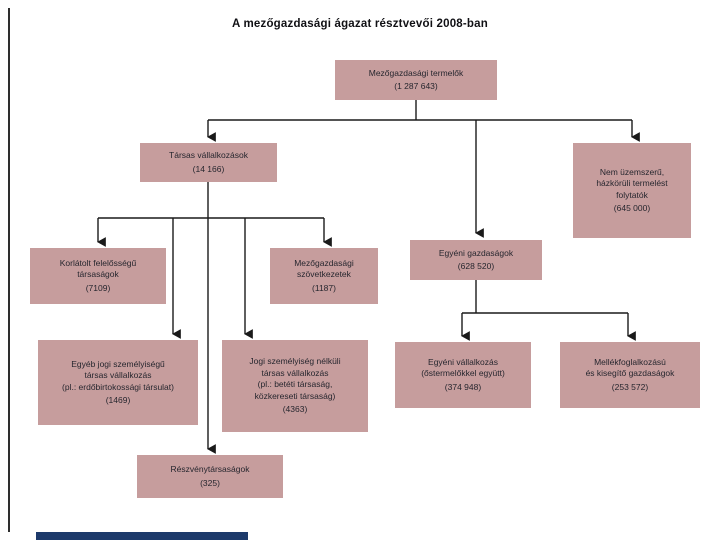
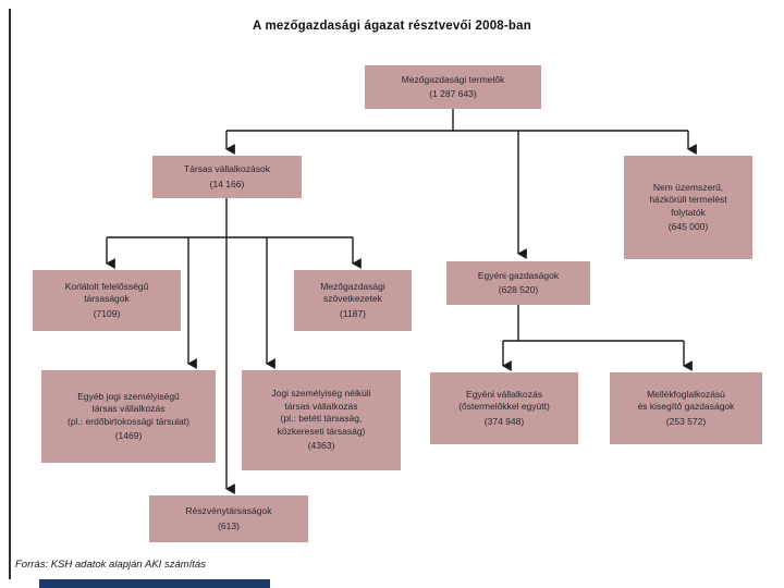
  A mezőgazdasági ágazat résztvevői 2008-ban
  Mezőgazdasági termelők
  (1 287 643)
  Társas vállalkozások
  (14 166)
  Nem üzemszerű,
  házkörüli termelést
  folytatók
  (645 000)
  Egyéni gazdaságok
  (628 520)
  Korlátolt felelősségű
  társaságok
  (7109)
  Mezőgazdasági
  szövetkezetek
  (1187)
  Egyéb jogi személyiségű
  társas vállalkozás
  (pl.: erdőbirtokossági társulat)
  (1469)
  Jogi személyiség nélküli
  társas vállalkozás
  (pl.: betéti társaság,
  közkereseti társaság)
  (4363)
  Egyéni vállalkozás
  (őstermelőkkel együtt)
  (374 948)
  Mellékfoglalkozású
  és kisegítő gazdaságok
  (253 572)
  Részvénytársaságok
- (325)
+ (613)
+ Forrás: KSH adatok alapján AKI számítás
